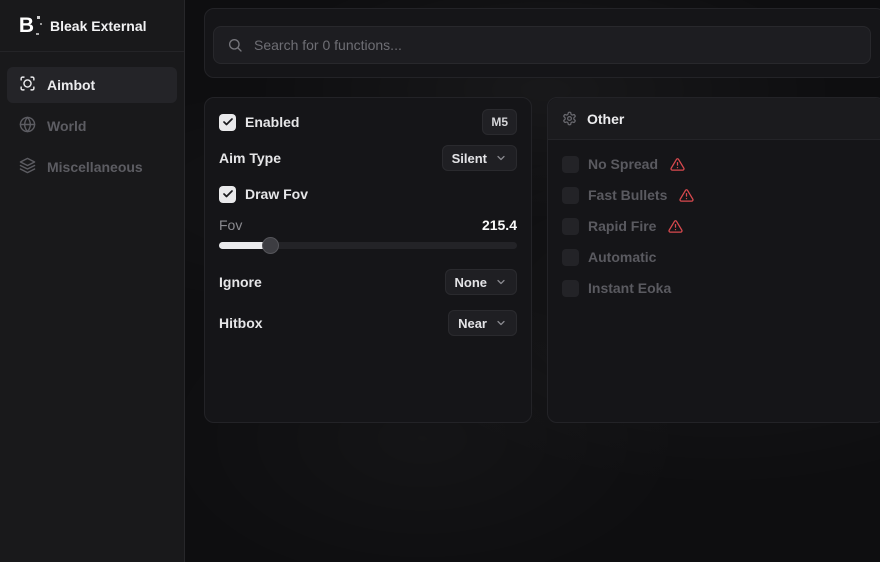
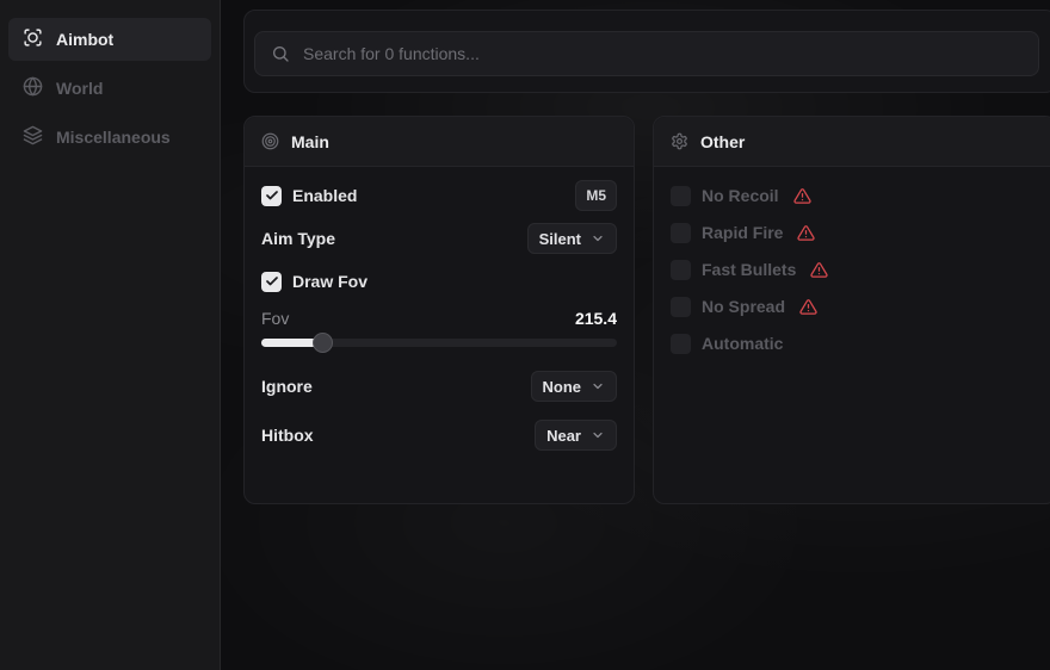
- B
- Bleak External
  Aimbot
  World
  Miscellaneous
  Search for 0 functions...
+ Main
  Enabled
  M5
  Aim Type
  Silent
  Draw Fov
  Fov
  215.4
  Ignore
  None
  Hitbox
  Near
  Other
+ No Recoil
- No Spread
+ Rapid Fire
  Fast Bullets
- Rapid Fire
+ No Spread
  Automatic
- Instant Eoka
